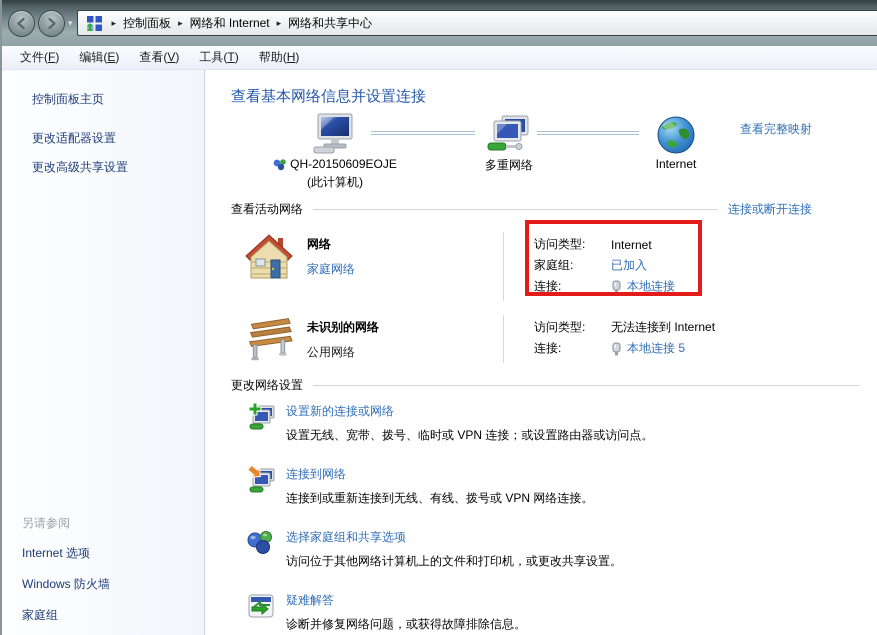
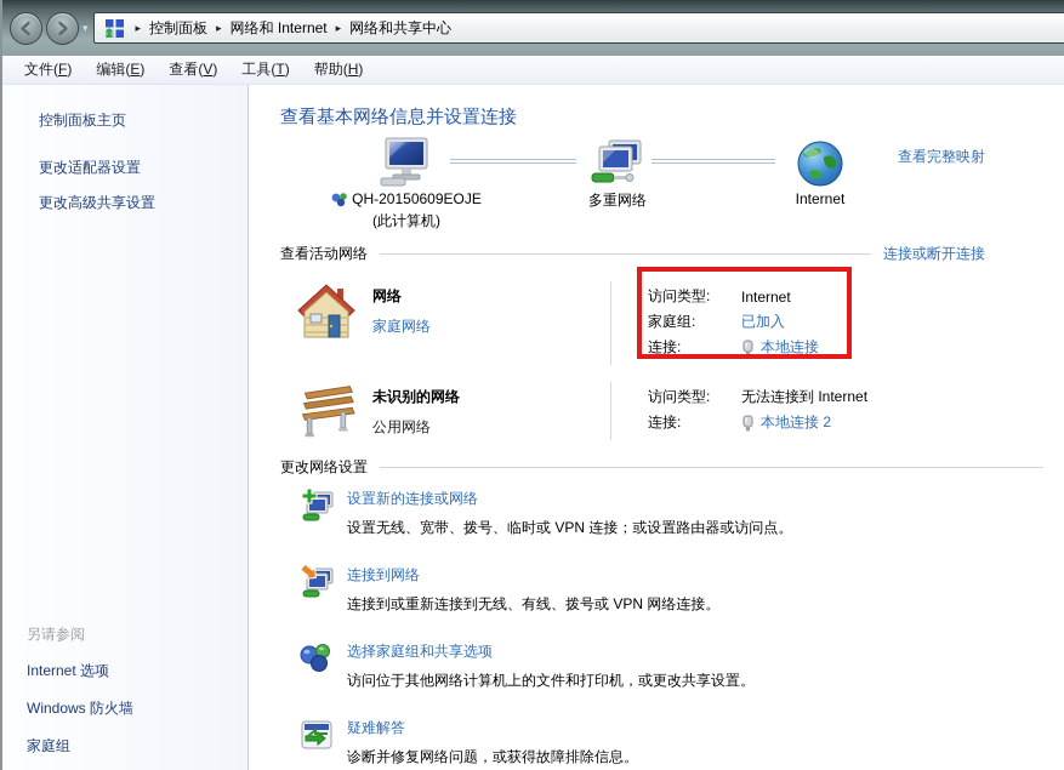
  ▾
  ▸
  控制面板
  ▸
  网络和 Internet
  ▸
  网络和共享中心
  文件(F)
  编辑(E)
  查看(V)
  工具(T)
  帮助(H)
  控制面板主页
  更改适配器设置
  更改高级共享设置
  另请参阅
  Internet 选项
  Windows 防火墙
  家庭组
  查看基本网络信息并设置连接
  QH-20150609EOJE
  (此计算机)
  多重网络
  Internet
  查看完整映射
  查看活动网络
  连接或断开连接
  网络
  家庭网络
  访问类型:
  Internet
  家庭组:
  已加入
  连接:
  本地连接
  未识别的网络
  公用网络
  访问类型:
  无法连接到 Internet
  连接:
- 本地连接 5
+ 本地连接 2
  更改网络设置
  设置新的连接或网络
  设置无线、宽带、拨号、临时或 VPN 连接；或设置路由器或访问点。
  连接到网络
  连接到或重新连接到无线、有线、拨号或 VPN 网络连接。
  选择家庭组和共享选项
  访问位于其他网络计算机上的文件和打印机，或更改共享设置。
  疑难解答
  诊断并修复网络问题，或获得故障排除信息。
